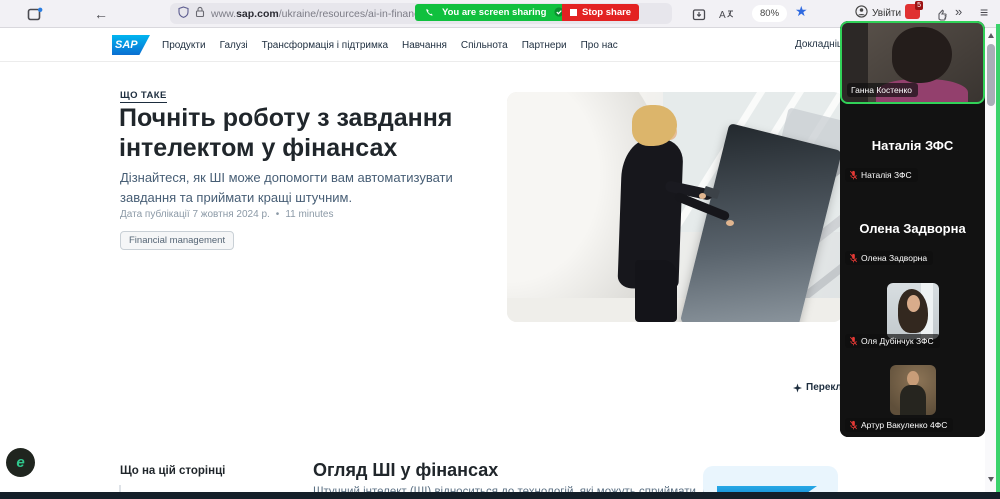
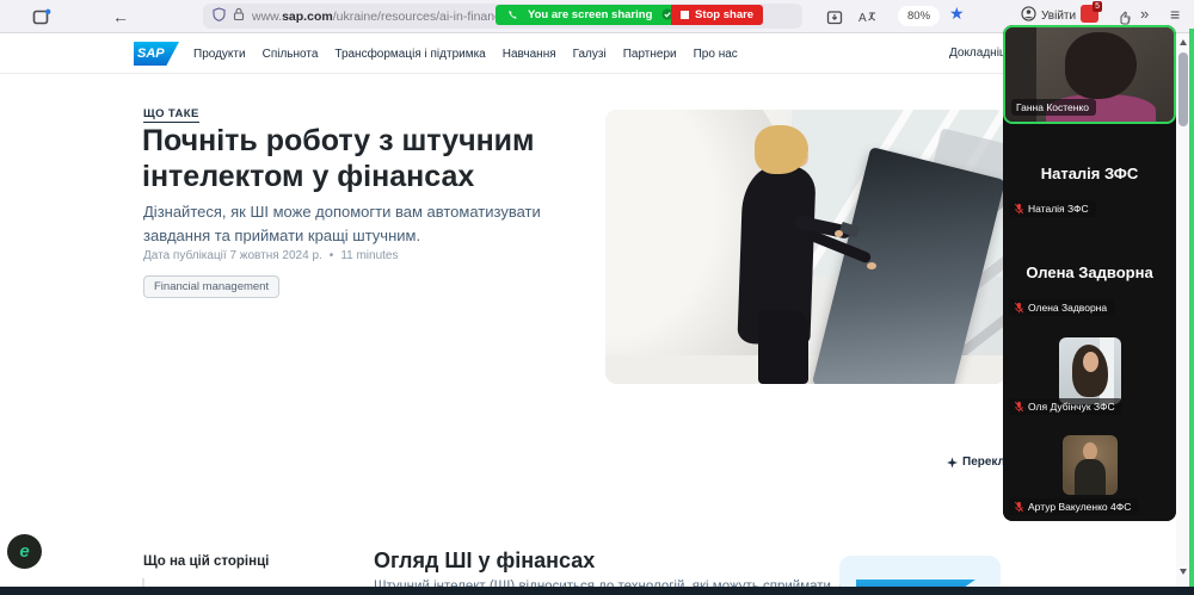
  ←
  www.sap.com/ukraine/resources/ai-in-finan
  You are screen sharing
  Stop share
  A
  80%
  ★
  Увійти
  »
  ≡
  SAP
  Продукти
- Галузі
+ Спільнота
  Трансформація і підтримка
  Навчання
- Спільнота
+ Галузі
  Партнери
  Про нас
  Докладні
  ЩО ТАКЕ
- Почніть роботу з завдання інтелектом у фінансах
+ Почніть роботу з штучним інтелектом у фінансах
  Дізнайтеся, як ШІ може допомогти вам автоматизувати завдання та приймати кращі штучним.
  Дата публікації 7 жовтня 2024 р.
  •
  11 minutes
  Financial management
  Перекл
  Що на цій сторінці
  Огляд ШІ у фінансах
  Ганна Костенко
  Наталія ЗФС
  Наталія ЗФС
  Олена Задворна
  Олена Задворна
  Оля Дубінчук ЗФС
  Артур Вакуленко 4ФС
  e
